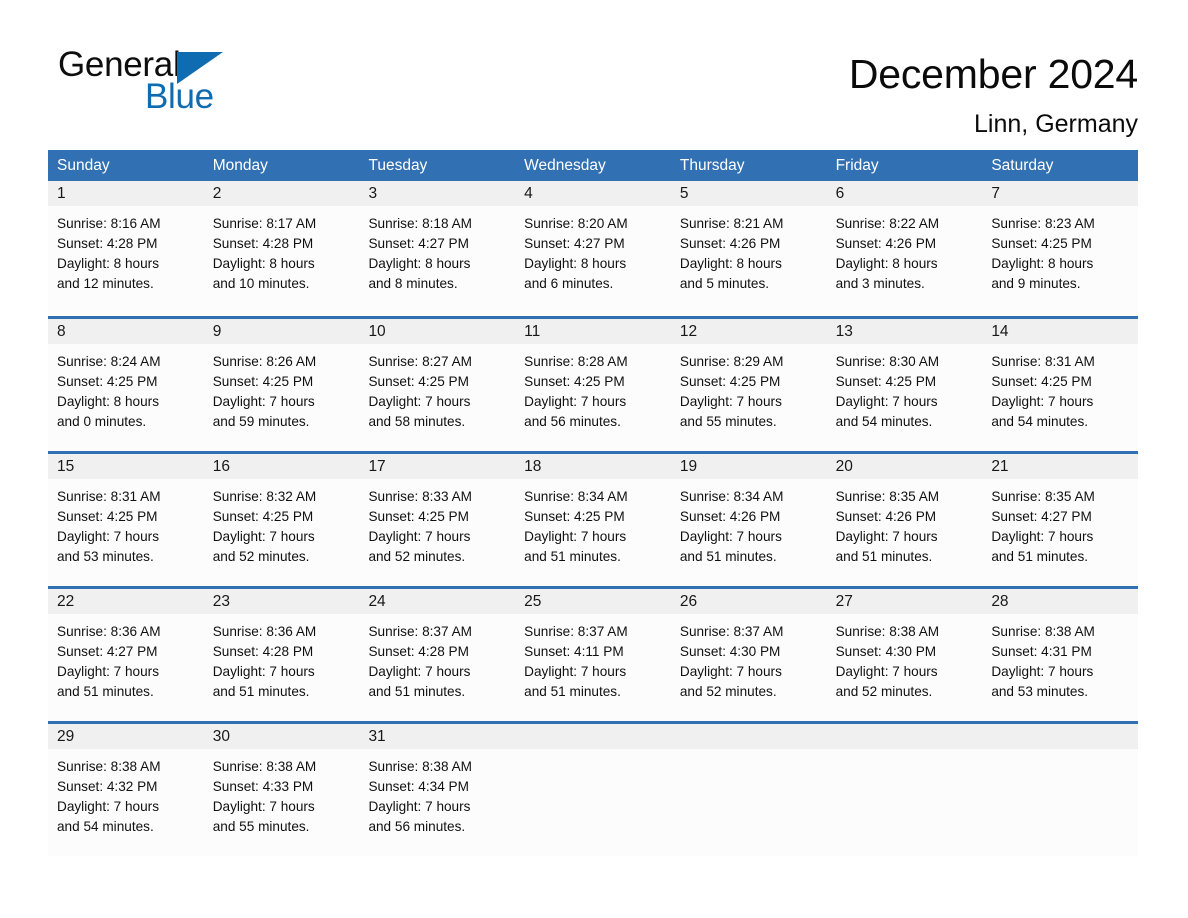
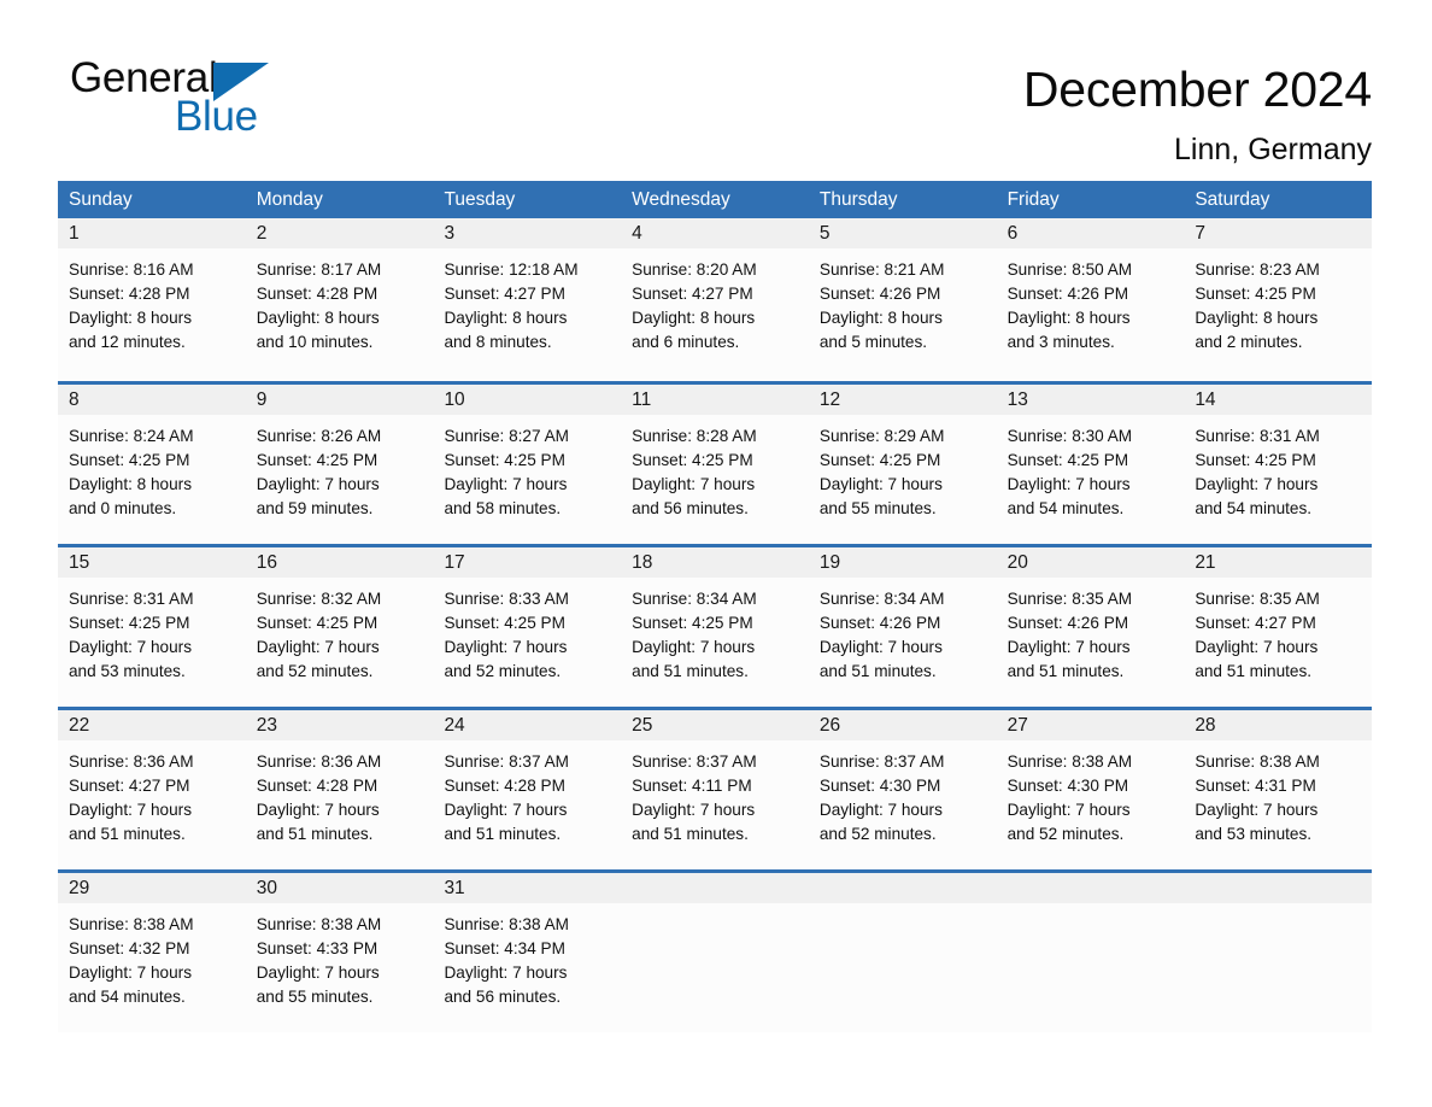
  General
  Blue
  December 2024
  Linn, Germany
  Sunday
  Monday
  Tuesday
  Wednesday
  Thursday
  Friday
  Saturday
  1
  Sunrise: 8:16 AM
  Sunset: 4:28 PM
  Daylight: 8 hours
  and 12 minutes.
  2
  Sunrise: 8:17 AM
  Sunset: 4:28 PM
  Daylight: 8 hours
  and 10 minutes.
  3
- Sunrise: 8:18 AM
+ Sunrise: 12:18 AM
  Sunset: 4:27 PM
  Daylight: 8 hours
  and 8 minutes.
  4
  Sunrise: 8:20 AM
  Sunset: 4:27 PM
  Daylight: 8 hours
  and 6 minutes.
  5
  Sunrise: 8:21 AM
  Sunset: 4:26 PM
  Daylight: 8 hours
  and 5 minutes.
  6
- Sunrise: 8:22 AM
+ Sunrise: 8:50 AM
  Sunset: 4:26 PM
  Daylight: 8 hours
  and 3 minutes.
  7
  Sunrise: 8:23 AM
  Sunset: 4:25 PM
  Daylight: 8 hours
- and 9 minutes.
+ and 2 minutes.
  8
  Sunrise: 8:24 AM
  Sunset: 4:25 PM
  Daylight: 8 hours
  and 0 minutes.
  9
  Sunrise: 8:26 AM
  Sunset: 4:25 PM
  Daylight: 7 hours
  and 59 minutes.
  10
  Sunrise: 8:27 AM
  Sunset: 4:25 PM
  Daylight: 7 hours
  and 58 minutes.
  11
  Sunrise: 8:28 AM
  Sunset: 4:25 PM
  Daylight: 7 hours
  and 56 minutes.
  12
  Sunrise: 8:29 AM
  Sunset: 4:25 PM
  Daylight: 7 hours
  and 55 minutes.
  13
  Sunrise: 8:30 AM
  Sunset: 4:25 PM
  Daylight: 7 hours
  and 54 minutes.
  14
  Sunrise: 8:31 AM
  Sunset: 4:25 PM
  Daylight: 7 hours
  and 54 minutes.
  15
  Sunrise: 8:31 AM
  Sunset: 4:25 PM
  Daylight: 7 hours
  and 53 minutes.
  16
  Sunrise: 8:32 AM
  Sunset: 4:25 PM
  Daylight: 7 hours
  and 52 minutes.
  17
  Sunrise: 8:33 AM
  Sunset: 4:25 PM
  Daylight: 7 hours
  and 52 minutes.
  18
  Sunrise: 8:34 AM
  Sunset: 4:25 PM
  Daylight: 7 hours
  and 51 minutes.
  19
  Sunrise: 8:34 AM
  Sunset: 4:26 PM
  Daylight: 7 hours
  and 51 minutes.
  20
  Sunrise: 8:35 AM
  Sunset: 4:26 PM
  Daylight: 7 hours
  and 51 minutes.
  21
  Sunrise: 8:35 AM
  Sunset: 4:27 PM
  Daylight: 7 hours
  and 51 minutes.
  22
  Sunrise: 8:36 AM
  Sunset: 4:27 PM
  Daylight: 7 hours
  and 51 minutes.
  23
  Sunrise: 8:36 AM
  Sunset: 4:28 PM
  Daylight: 7 hours
  and 51 minutes.
  24
  Sunrise: 8:37 AM
  Sunset: 4:28 PM
  Daylight: 7 hours
  and 51 minutes.
  25
  Sunrise: 8:37 AM
  Sunset: 4:11 PM
  Daylight: 7 hours
  and 51 minutes.
  26
  Sunrise: 8:37 AM
  Sunset: 4:30 PM
  Daylight: 7 hours
  and 52 minutes.
  27
  Sunrise: 8:38 AM
  Sunset: 4:30 PM
  Daylight: 7 hours
  and 52 minutes.
  28
  Sunrise: 8:38 AM
  Sunset: 4:31 PM
  Daylight: 7 hours
  and 53 minutes.
  29
  Sunrise: 8:38 AM
  Sunset: 4:32 PM
  Daylight: 7 hours
  and 54 minutes.
  30
  Sunrise: 8:38 AM
  Sunset: 4:33 PM
  Daylight: 7 hours
  and 55 minutes.
  31
  Sunrise: 8:38 AM
  Sunset: 4:34 PM
  Daylight: 7 hours
  and 56 minutes.
